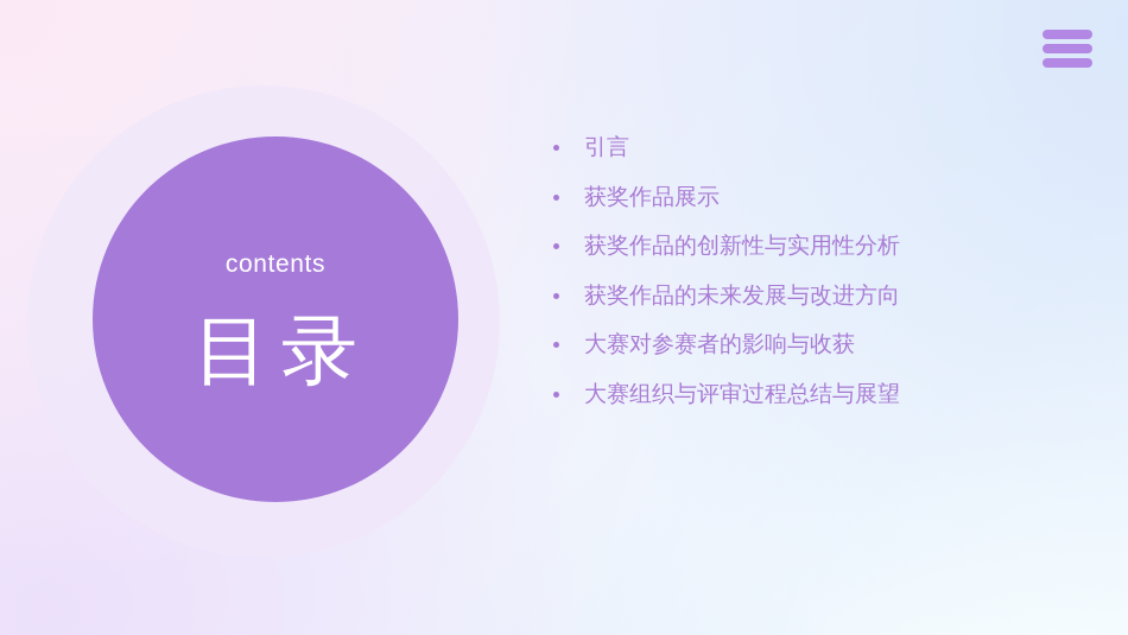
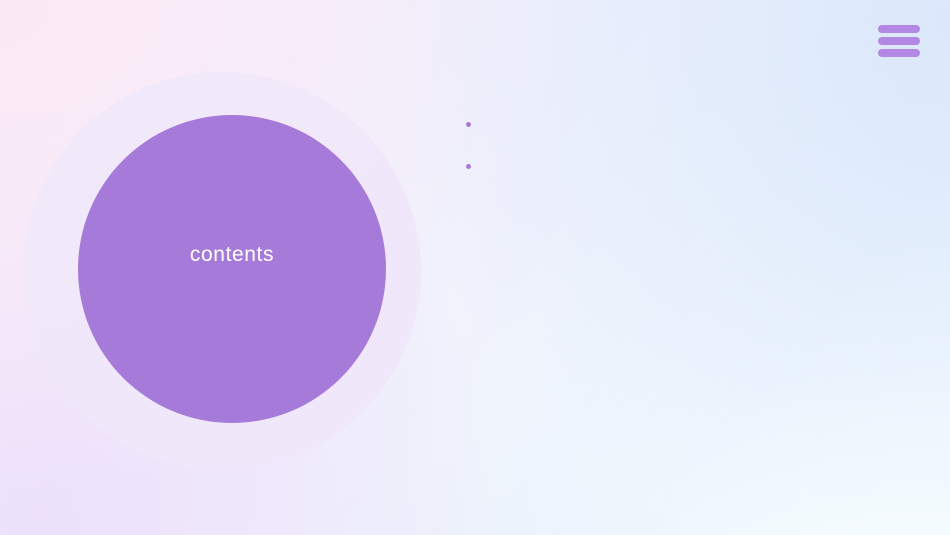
  contents
- 目录
- 引言
- 获奖作品展示
- 获奖作品的创新性与实用性分析
- 获奖作品的未来发展与改进方向
- 大赛对参赛者的影响与收获
- 大赛组织与评审过程总结与展望
